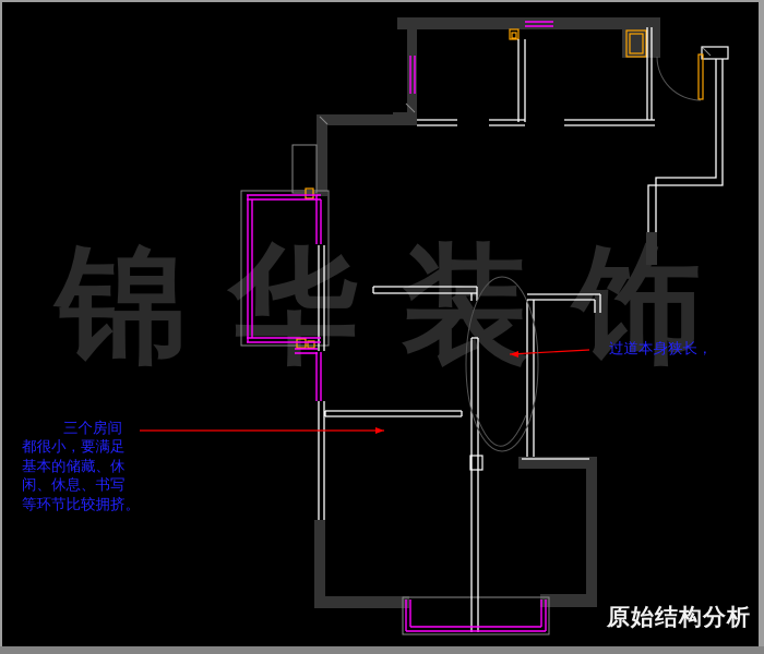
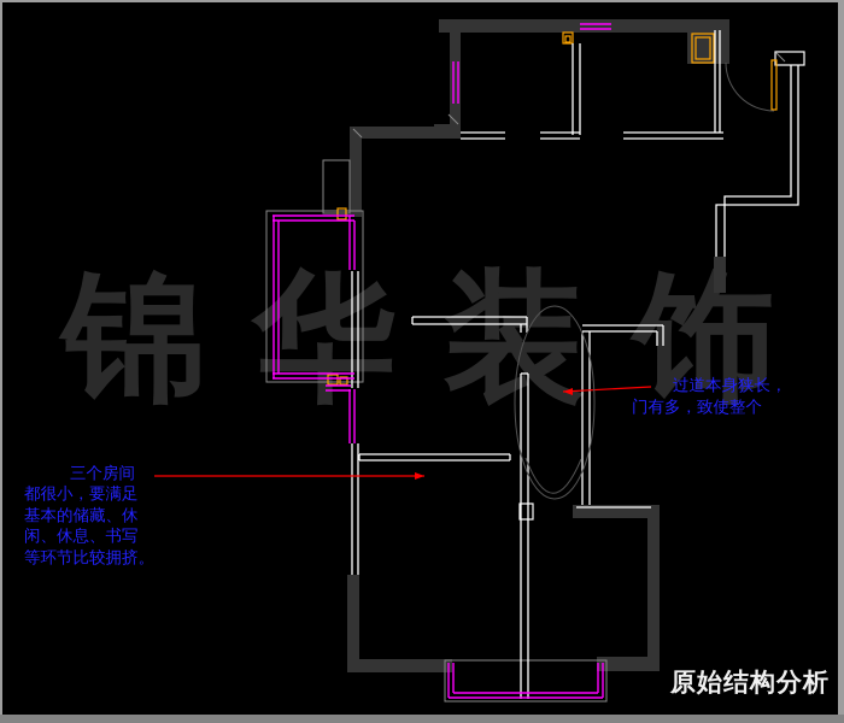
  锦华装饰
  三个房间
  都很小，要满足
  基本的储藏、休
  闲、休息、书写
  等环节比较拥挤。
  过道本身狭长，
+ 门有多，致使整个
  原始结构分析
